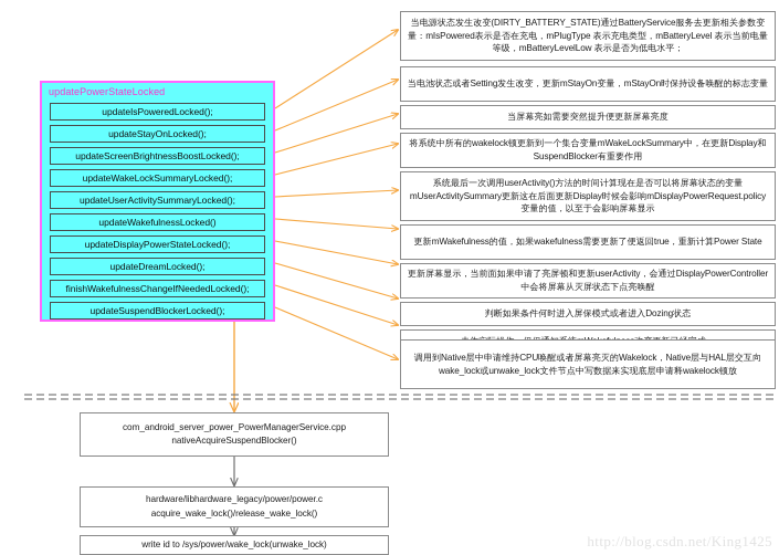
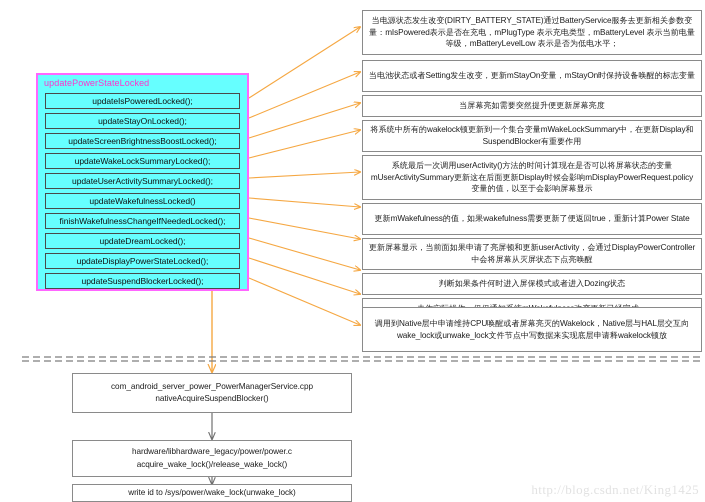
  updatePowerStateLocked
  updateIsPoweredLocked();
  updateStayOnLocked();
  updateScreenBrightnessBoostLocked();
  updateWakeLockSummaryLocked();
  updateUserActivitySummaryLocked();
  updateWakefulnessLocked()
- updateDisplayPowerStateLocked();
+ finishWakefulnessChangeIfNeededLocked();
  updateDreamLocked();
- finishWakefulnessChangeIfNeededLocked();
+ updateDisplayPowerStateLocked();
  updateSuspendBlockerLocked();
  当电源状态发生改变(DIRTY_BATTERY_STATE)通过BatteryService服务去更新相关参数变量：mIsPowered表示是否在充电，mPlugType 表示充电类型，mBatteryLevel 表示当前电量等级，mBatteryLevelLow 表示是否为低电水平；
  当电池状态或者Setting发生改变，更新mStayOn变量，mStayOn时保持设备唤醒的标志变量
  当屏幕亮如需要突然提升便更新屏幕亮度
  将系统中所有的wakelock顿更新到一个集合变量mWakeLockSummary中，在更新Display和SuspendBlocker有重要作用
  系统最后一次调用userActivity()方法的时间计算现在是否可以将屏幕状态的变量mUserActivitySummary更新这在后面更新Display时候会影响mDisplayPowerRequest.policy变量的值，以至于会影响屏幕显示
  更新mWakefulness的值，如果wakefulness需要更新了便返回true，重新计算Power State
  更新屏幕显示，当前面如果申请了亮屏顿和更新userActivity，会通过DisplayPowerController中会将屏幕从灭屏状态下点亮唤醒
  判断如果条件何时进入屏保模式或者进入Dozing状态
  调用到Native层中申请维持CPU唤醒或者屏幕亮灭的Wakelock，Native层与HAL层交互向wake_lock或unwake_lock文件节点中写数据来实现底层申请释wakelock顿放
  com_android_server_power_PowerManagerService.cpp
  nativeAcquireSuspendBlocker()
  hardware/libhardware_legacy/power/power.c
  acquire_wake_lock()/release_wake_lock()
  write id to /sys/power/wake_lock(unwake_lock)
  http://blog.csdn.net/King1425
